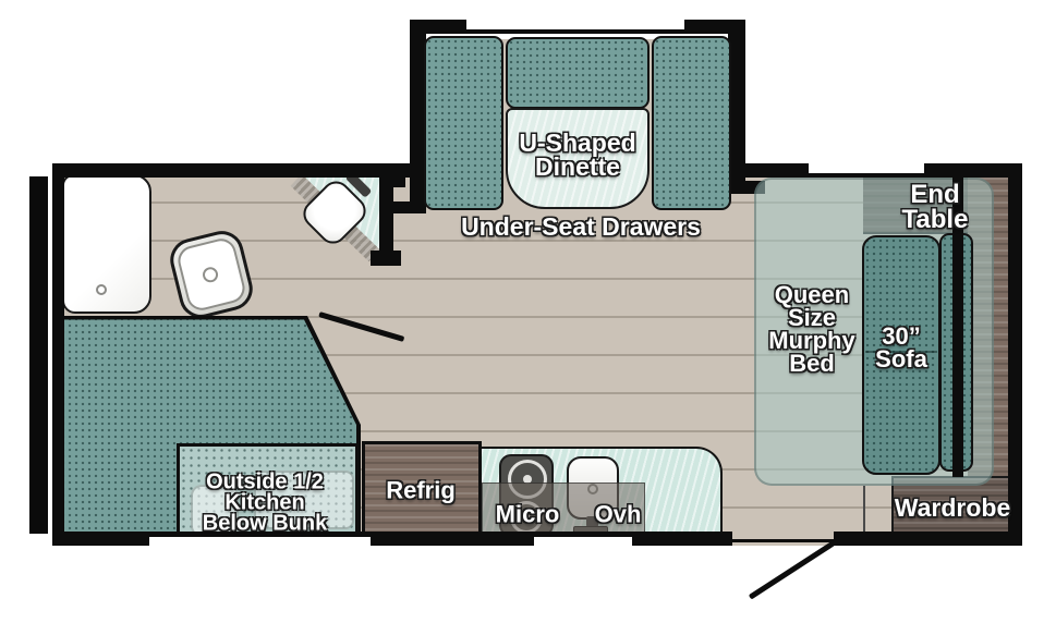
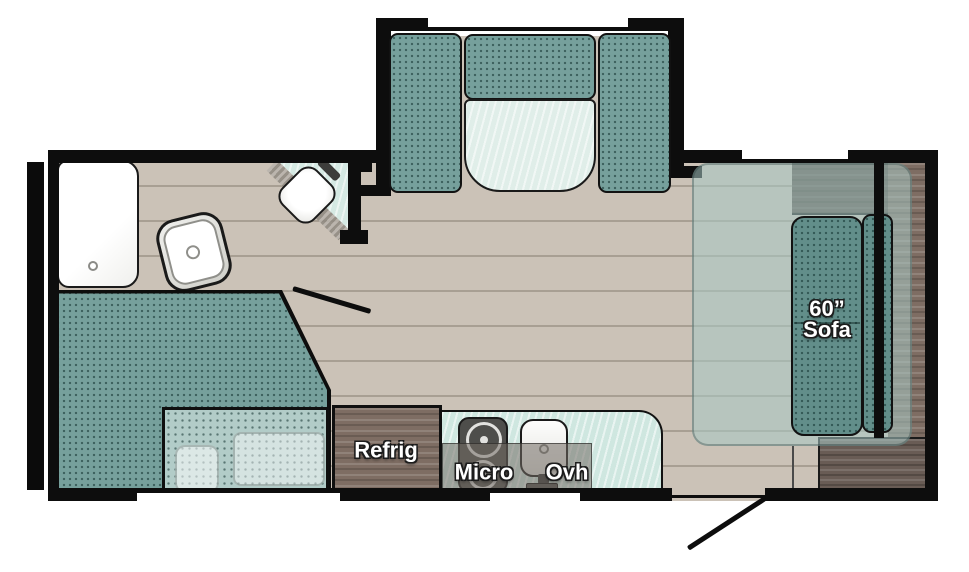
- U-Shaped
- Dinette
- Under-Seat Drawers
- End
- Table
- Queen
- Size
- Murphy
- Bed
- 30”
+ 60”
  Sofa
- Wardrobe
- Outside 1/2
- Kitchen
- Below Bunk
  Refrig
  Micro
  Ovh
